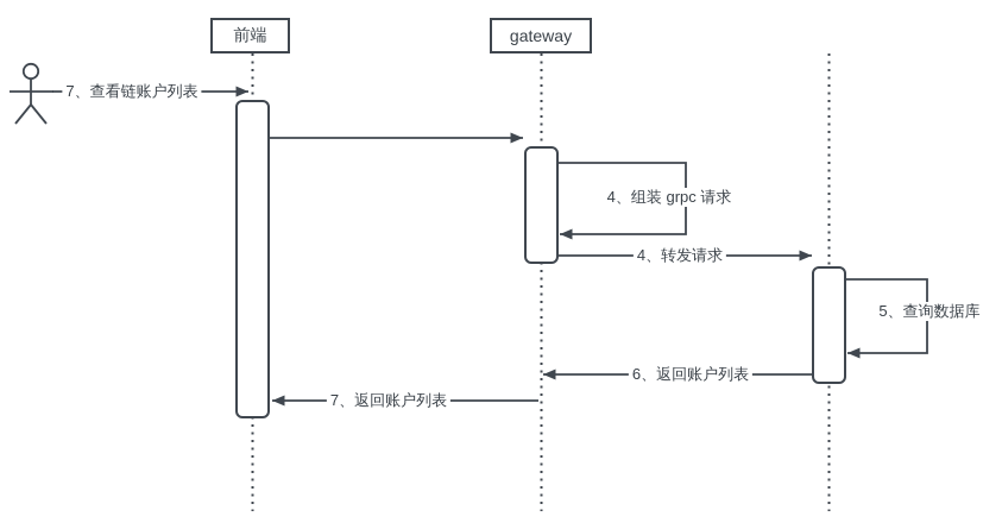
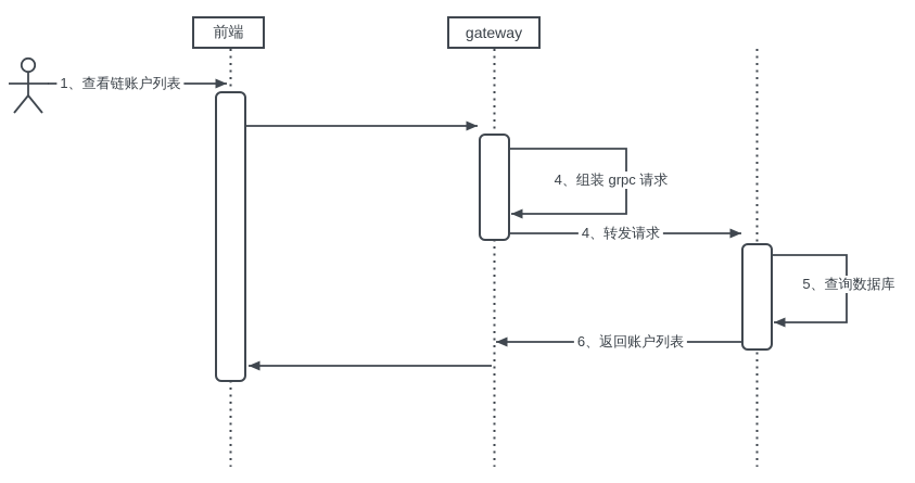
  前端
  gateway
- 7、查看链账户列表
+ 1、查看链账户列表
  4、组装 grpc 请求
  4、转发请求
  5、查询数据库
  6、返回账户列表
- 7、返回账户列表
